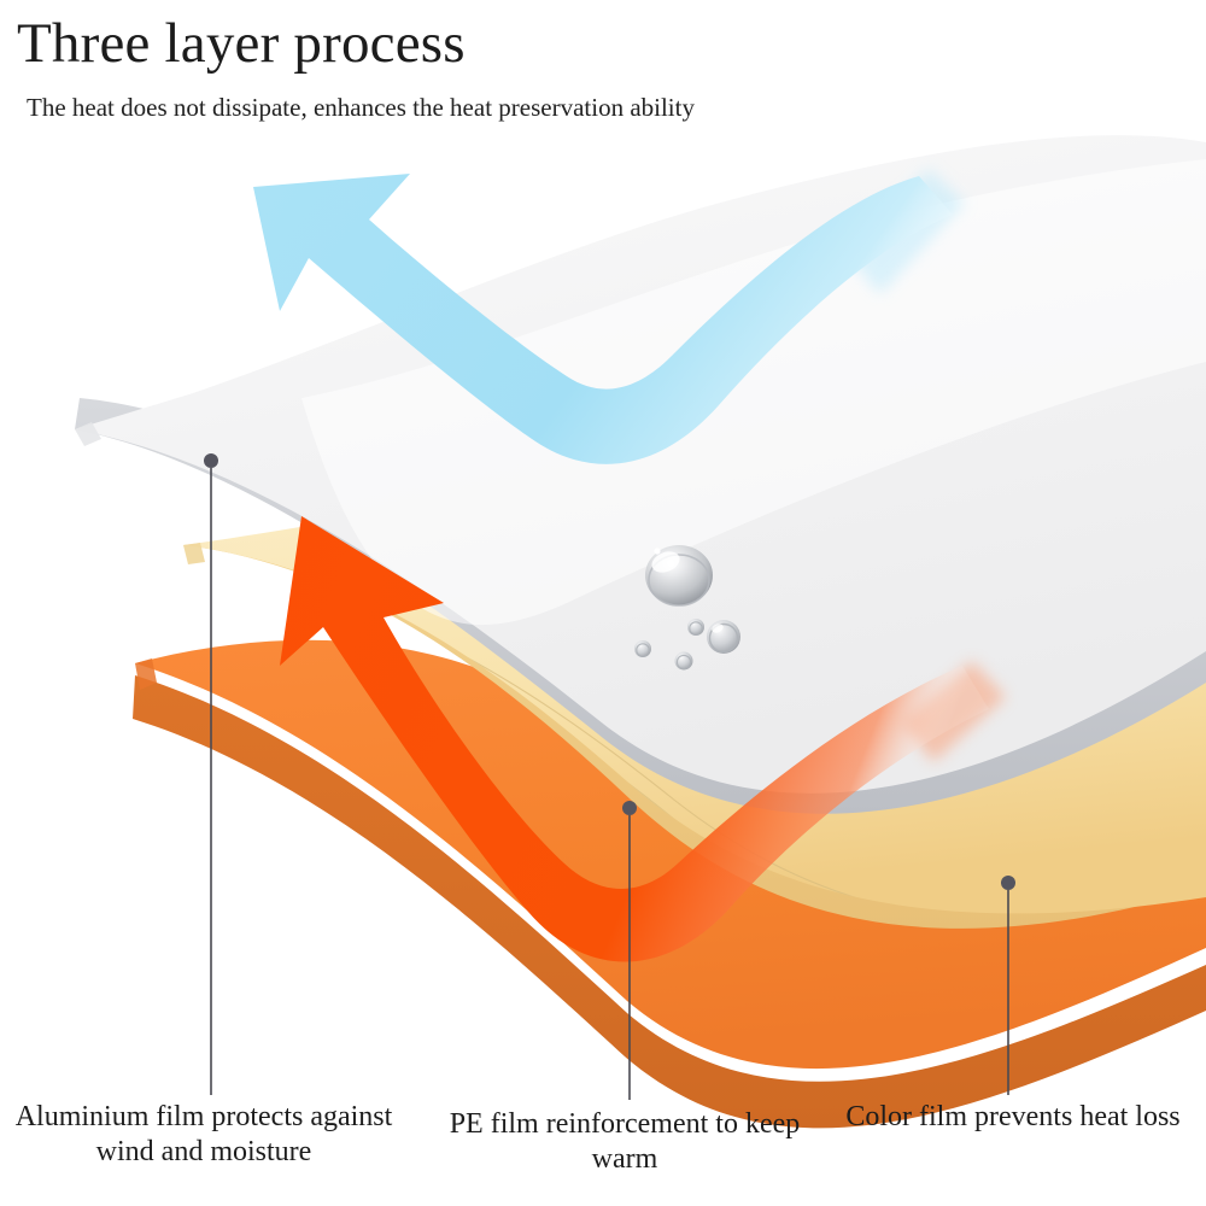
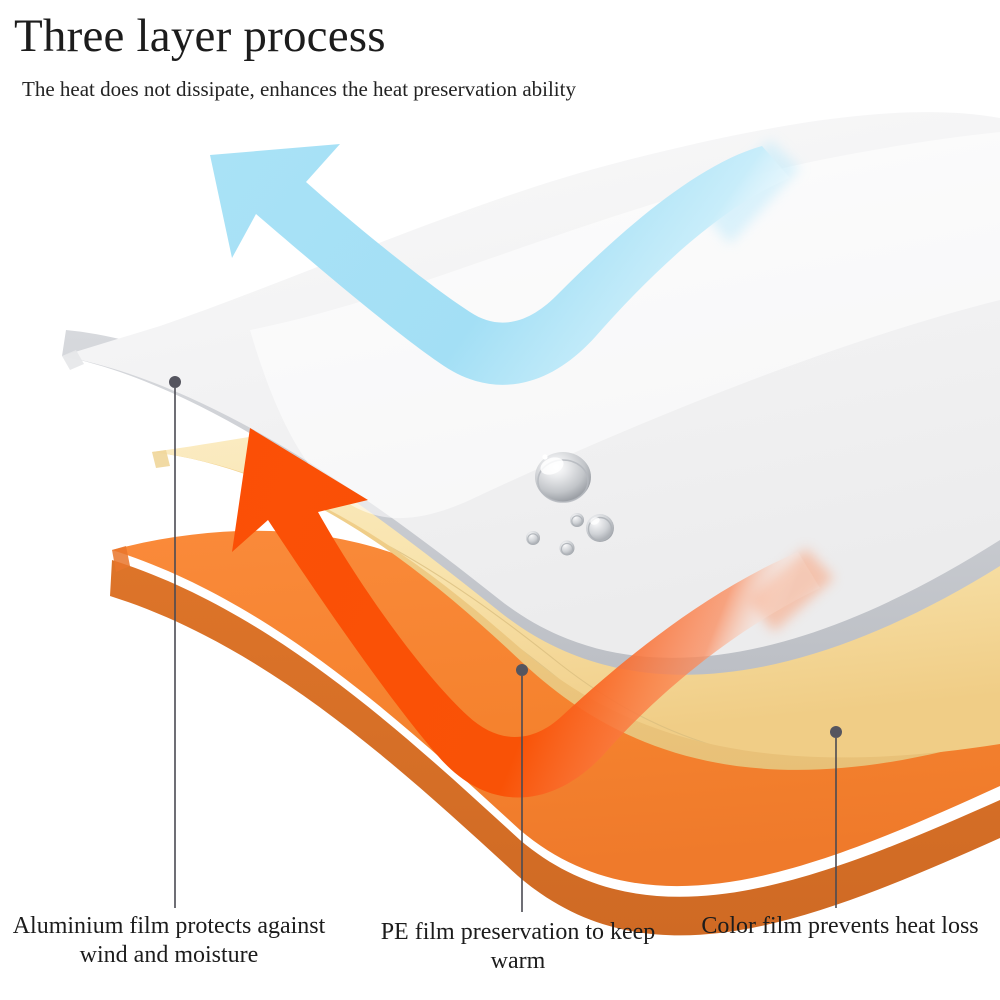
  Three layer process
  The heat does not dissipate, enhances the heat preservation ability
  Aluminium film protects against wind and moisture
- PE film reinforcement to keep warm
+ PE film preservation to keep warm
  Color film prevents heat loss
